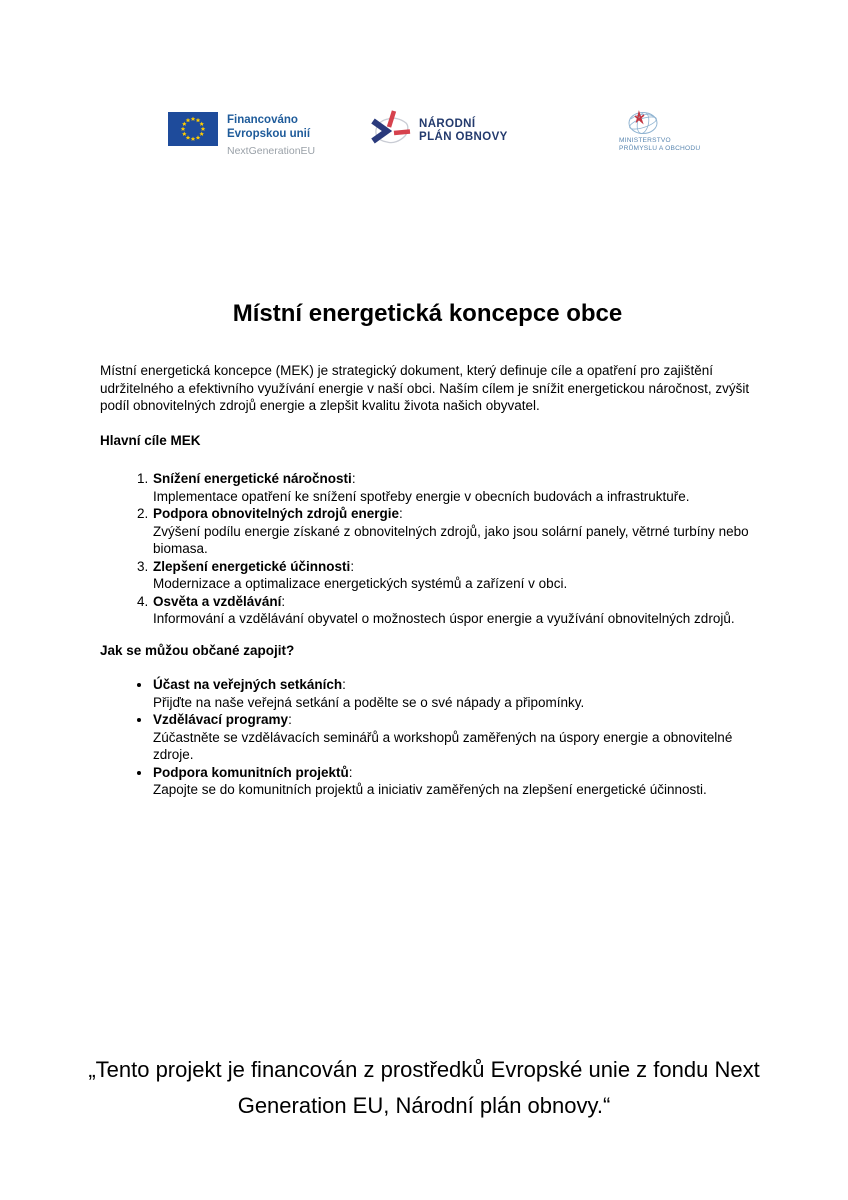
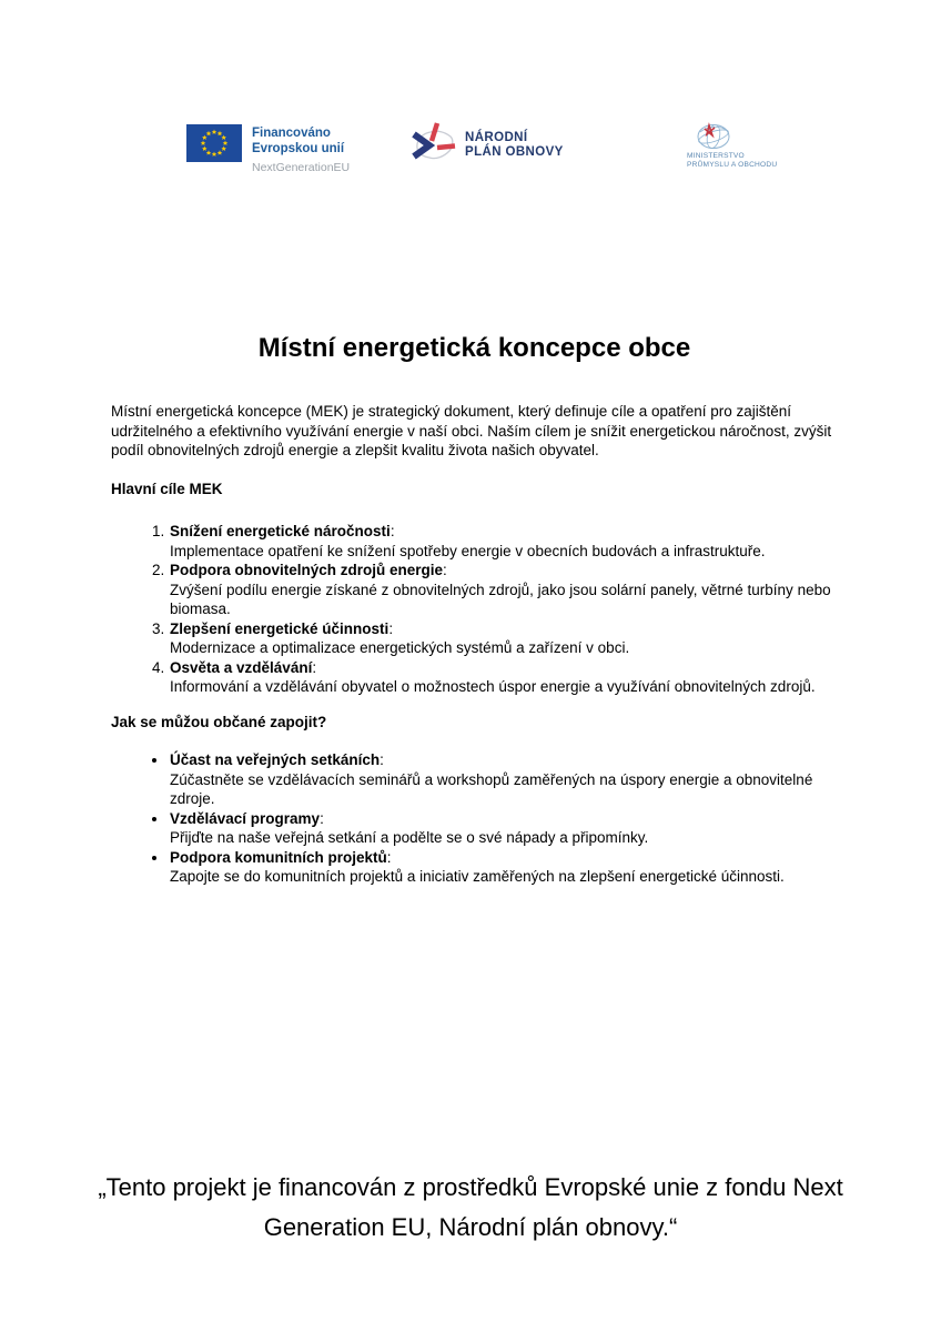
  Financováno
  Evropskou unií
  NextGenerationEU
  NÁRODNÍ
  PLÁN OBNOVY
  Místní energetická koncepce obce
  Místní energetická koncepce (MEK) je strategický dokument, který definuje cíle a opatření pro zajištění udržitelného a efektivního využívání energie v naší obci. Naším cílem je snížit energetickou náročnost, zvýšit podíl obnovitelných zdrojů energie a zlepšit kvalitu života našich obyvatel.
  Hlavní cíle MEK
  Snížení energetické náročnosti:
  Implementace opatření ke snížení spotřeby energie v obecních budovách a infrastruktuře.
  Podpora obnovitelných zdrojů energie:
  Zvýšení podílu energie získané z obnovitelných zdrojů, jako jsou solární panely, větrné turbíny nebo biomasa.
  Zlepšení energetické účinnosti:
  Modernizace a optimalizace energetických systémů a zařízení v obci.
  Osvěta a vzdělávání:
  Informování a vzdělávání obyvatel o možnostech úspor energie a využívání obnovitelných zdrojů.
  Jak se můžou občané zapojit?
  Účast na veřejných setkáních:
- Přijďte na naše veřejná setkání a podělte se o své nápady a připomínky.
+ Zúčastněte se vzdělávacích seminářů a workshopů zaměřených na úspory energie a obnovitelné zdroje.
  Vzdělávací programy:
- Zúčastněte se vzdělávacích seminářů a workshopů zaměřených na úspory energie a obnovitelné zdroje.
+ Přijďte na naše veřejná setkání a podělte se o své nápady a připomínky.
  Podpora komunitních projektů:
  Zapojte se do komunitních projektů a iniciativ zaměřených na zlepšení energetické účinnosti.
  „Tento projekt je financován z prostředků Evropské unie z fondu Next Generation EU, Národní plán obnovy.“
